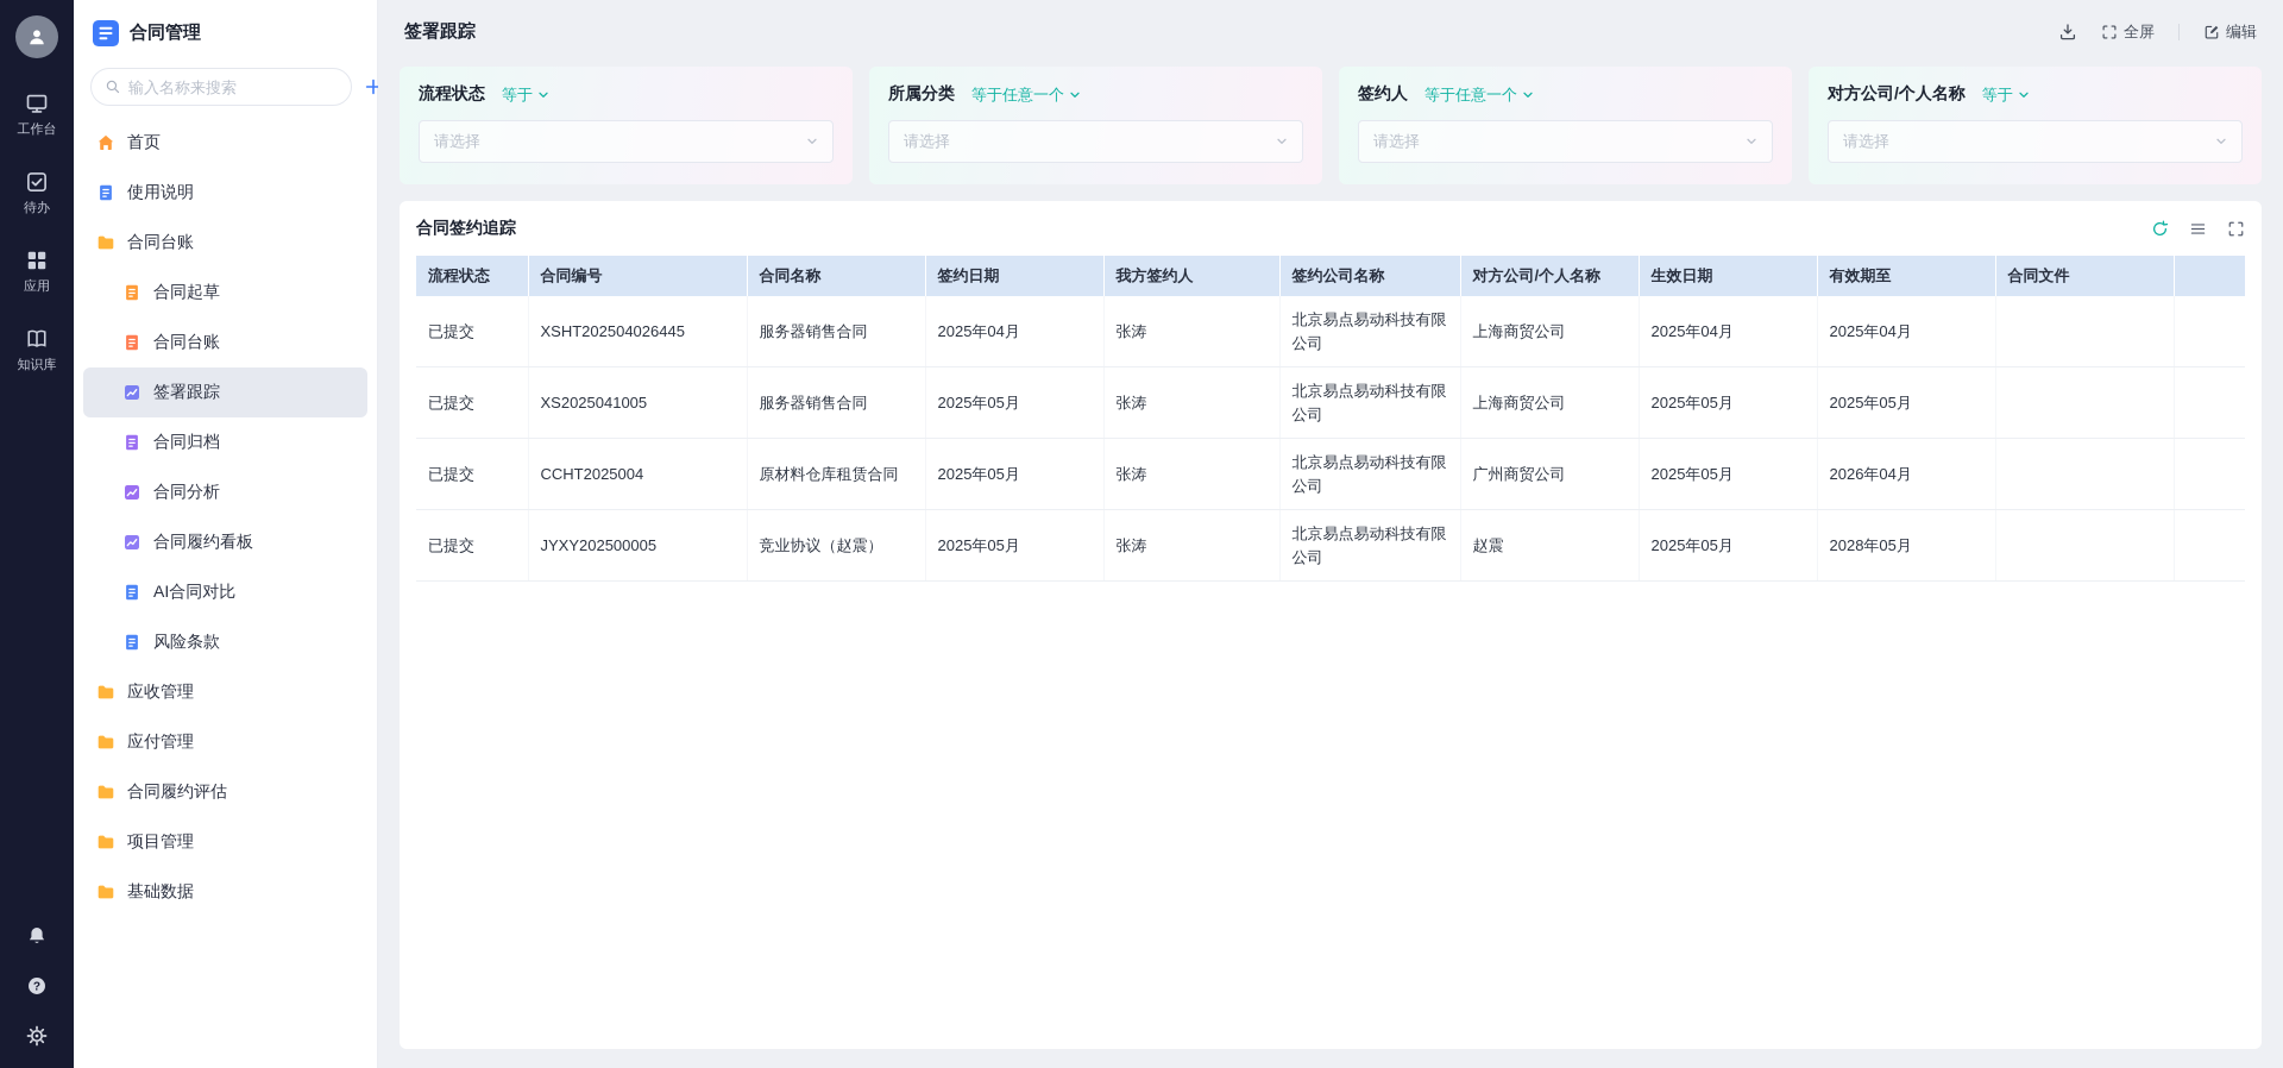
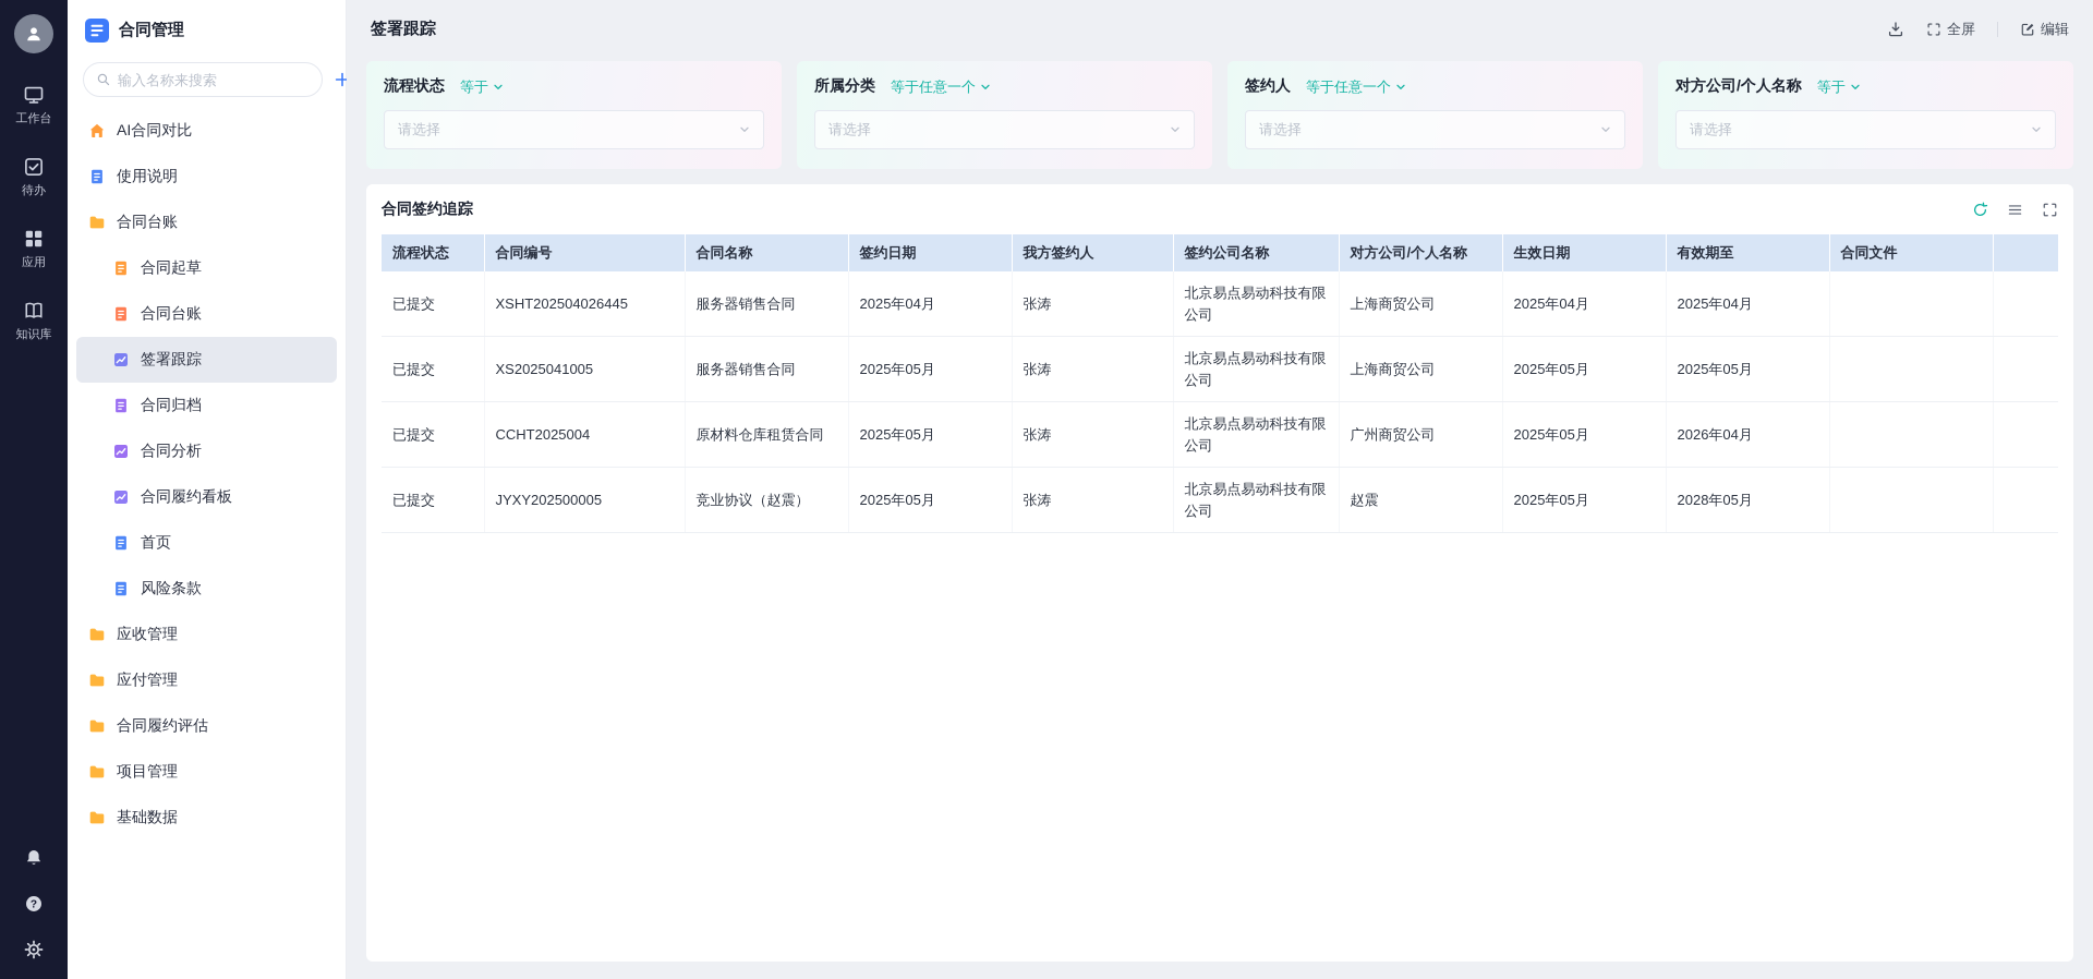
  工作台
  待办
  应用
  知识库
  ?
  合同管理
  输入名称来搜索
- 首页
+ AI合同对比
  使用说明
  合同台账
  合同起草
  合同台账
  签署跟踪
  合同归档
  合同分析
  合同履约看板
- AI合同对比
+ 首页
  风险条款
  应收管理
  应付管理
  合同履约评估
  项目管理
  基础数据
  签署跟踪
  全屏
  编辑
  流程状态
  等于
  请选择
  所属分类
  等于任意一个
  请选择
  签约人
  等于任意一个
  请选择
  对方公司/个人名称
  等于
  请选择
  合同签约追踪
  流程状态	合同编号	合同名称	签约日期	我方签约人	签约公司名称	对方公司/个人名称	生效日期	有效期至	合同文件
  已提交	XSHT202504026445	服务器销售合同	2025年04月	张涛	北京易点易动科技有限公司	上海商贸公司	2025年04月	2025年04月
  已提交	XS2025041005	服务器销售合同	2025年05月	张涛	北京易点易动科技有限公司	上海商贸公司	2025年05月	2025年05月
  已提交	CCHT2025004	原材料仓库租赁合同	2025年05月	张涛	北京易点易动科技有限公司	广州商贸公司	2025年05月	2026年04月
  已提交	JYXY202500005	竞业协议（赵震）	2025年05月	张涛	北京易点易动科技有限公司	赵震	2025年05月	2028年05月
